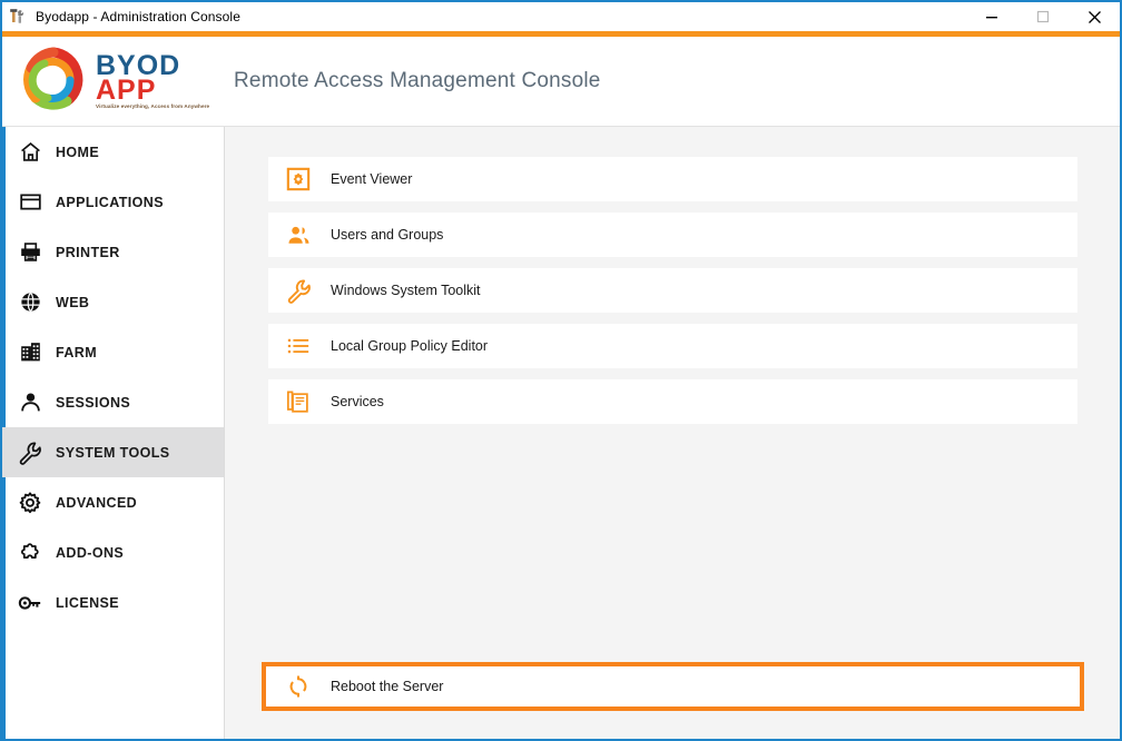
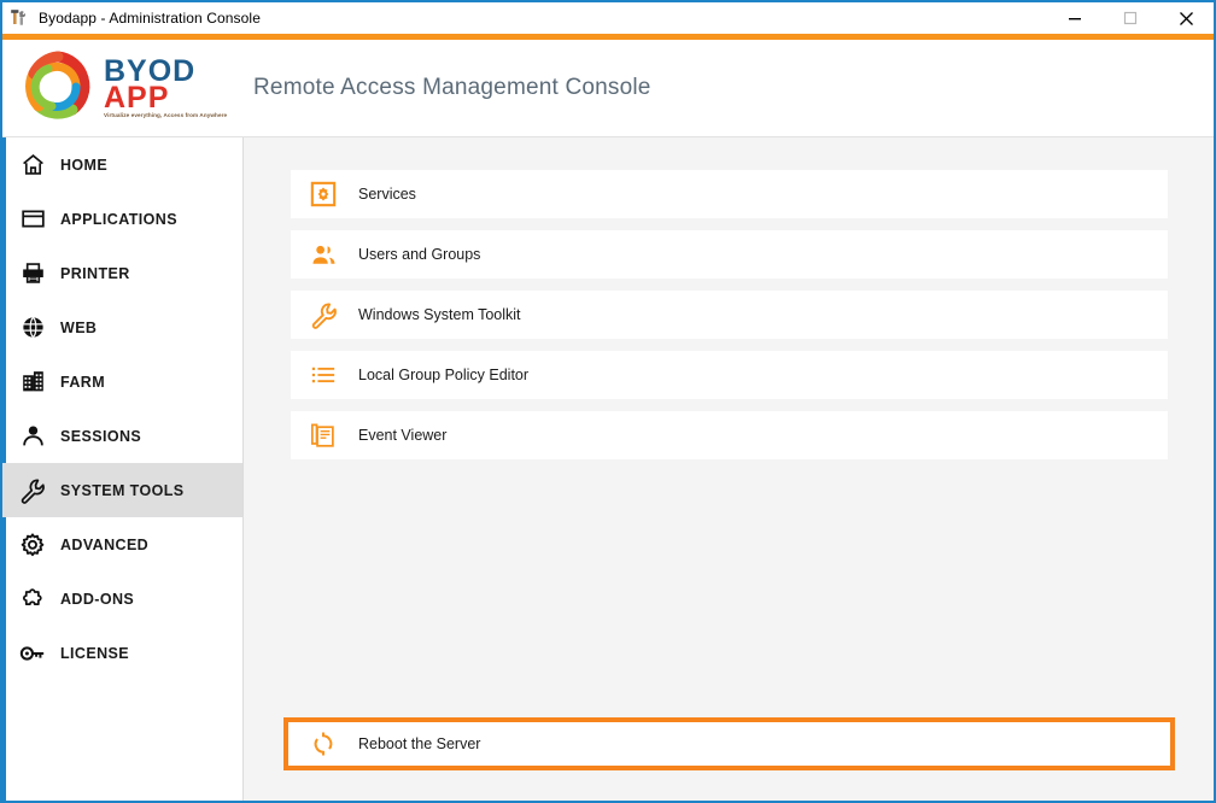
  Byodapp - Administration Console
  BYOD
  APP
  Remote Access Management Console
  HOME
  APPLICATIONS
  PRINTER
  WEB
  FARM
  SESSIONS
  SYSTEM TOOLS
  ADVANCED
  ADD-ONS
  LICENSE
- Event Viewer
+ Services
  Users and Groups
  Windows System Toolkit
  Local Group Policy Editor
- Services
+ Event Viewer
  Reboot the Server
